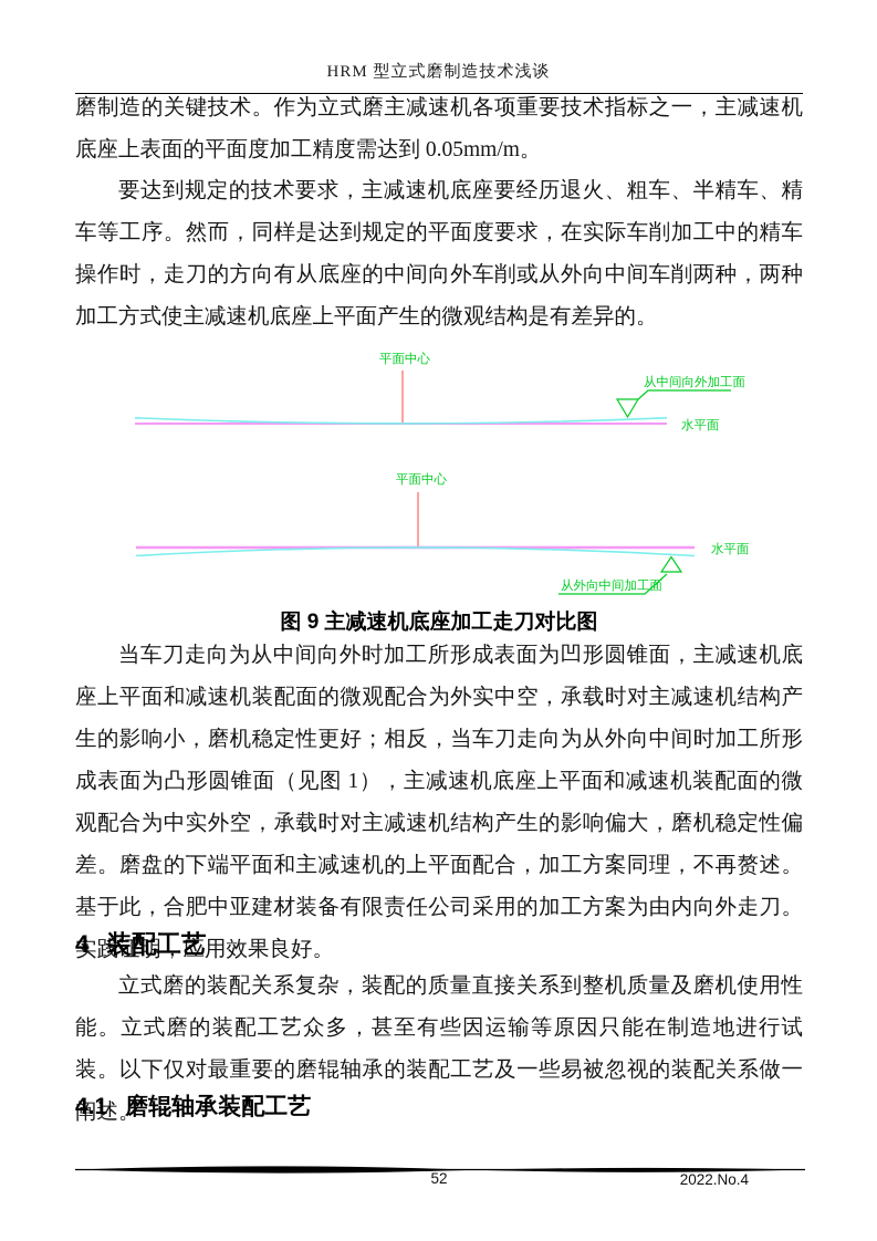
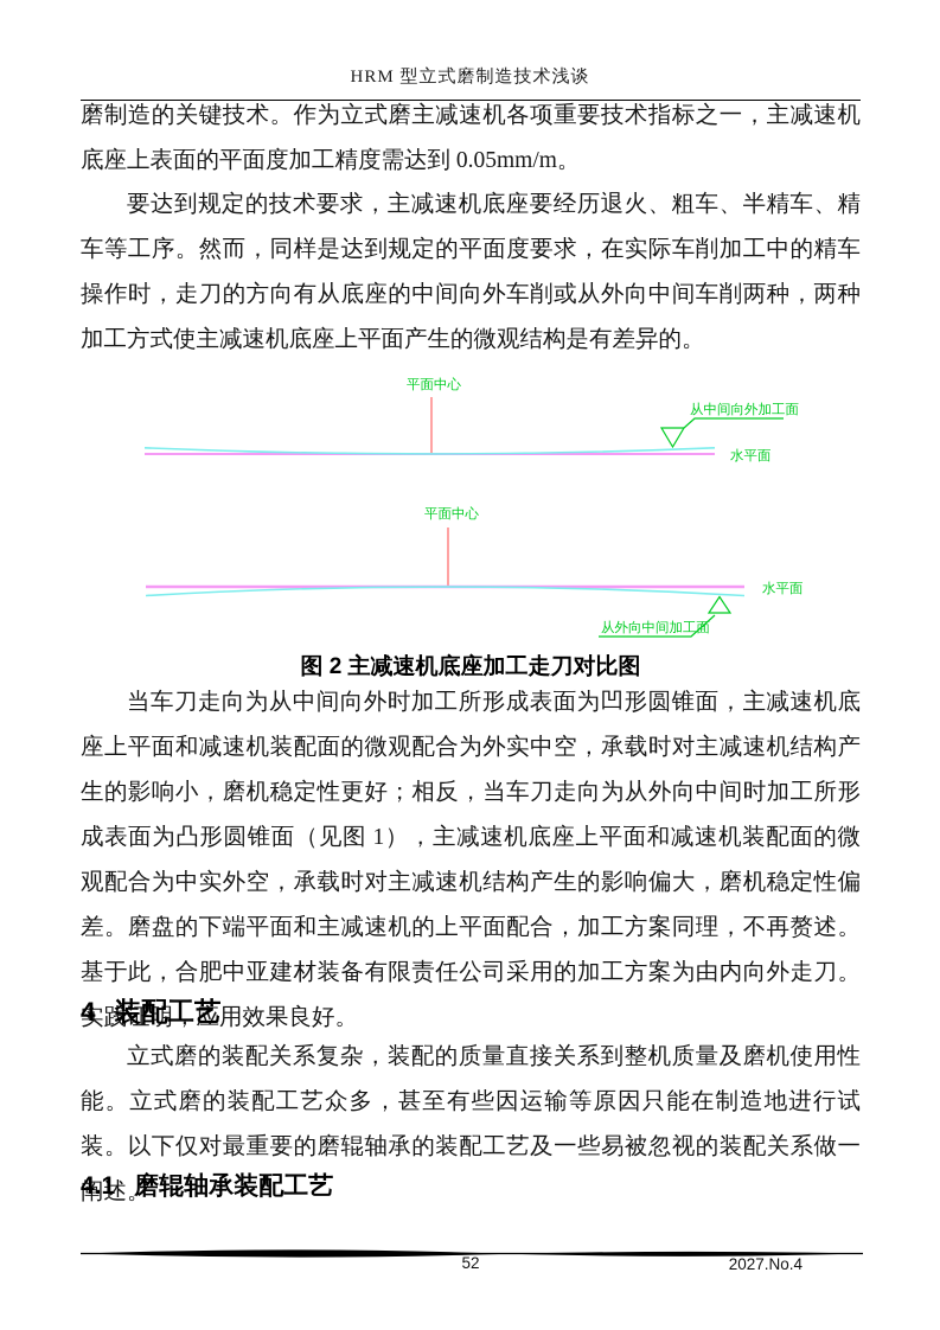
  HRM 型立式磨制造技术浅谈
  磨制造的关键技术。作为立式磨主减速机各项重要技术指标之一，主减速机底座上表面的平面度加工精度需达到 0.05mm/m。
  要达到规定的技术要求，主减速机底座要经历退火、粗车、半精车、精车等工序。然而，同样是达到规定的平面度要求，在实际车削加工中的精车操作时，走刀的方向有从底座的中间向外车削或从外向中间车削两种，两种加工方式使主减速机底座上平面产生的微观结构是有差异的。
  平面中心
  从中间向外加工面
  水平面
  平面中心
  从外向中间加工面
  水平面
- 图 9 主减速机底座加工走刀对比图
+ 图 2 主减速机底座加工走刀对比图
  当车刀走向为从中间向外时加工所形成表面为凹形圆锥面，主减速机底座上平面和减速机装配面的微观配合为外实中空，承载时对主减速机结构产生的影响小，磨机稳定性更好；相反，当车刀走向为从外向中间时加工所形成表面为凸形圆锥面（见图 1），主减速机底座上平面和减速机装配面的微观配合为中实外空，承载时对主减速机结构产生的影响偏大，磨机稳定性偏差。磨盘的下端平面和主减速机的上平面配合，加工方案同理，不再赘述。基于此，合肥中亚建材装备有限责任公司采用的加工方案为由内向外走刀。实践证明，应用效果良好。
  4 装配工艺
  立式磨的装配关系复杂，装配的质量直接关系到整机质量及磨机使用性能。立式磨的装配工艺众多，甚至有些因运输等原因只能在制造地进行试装。以下仅对最重要的磨辊轴承的装配工艺及一些易被忽视的装配关系做一阐述。
  4.1 磨辊轴承装配工艺
  52
- 2022.No.4
+ 2027.No.4
